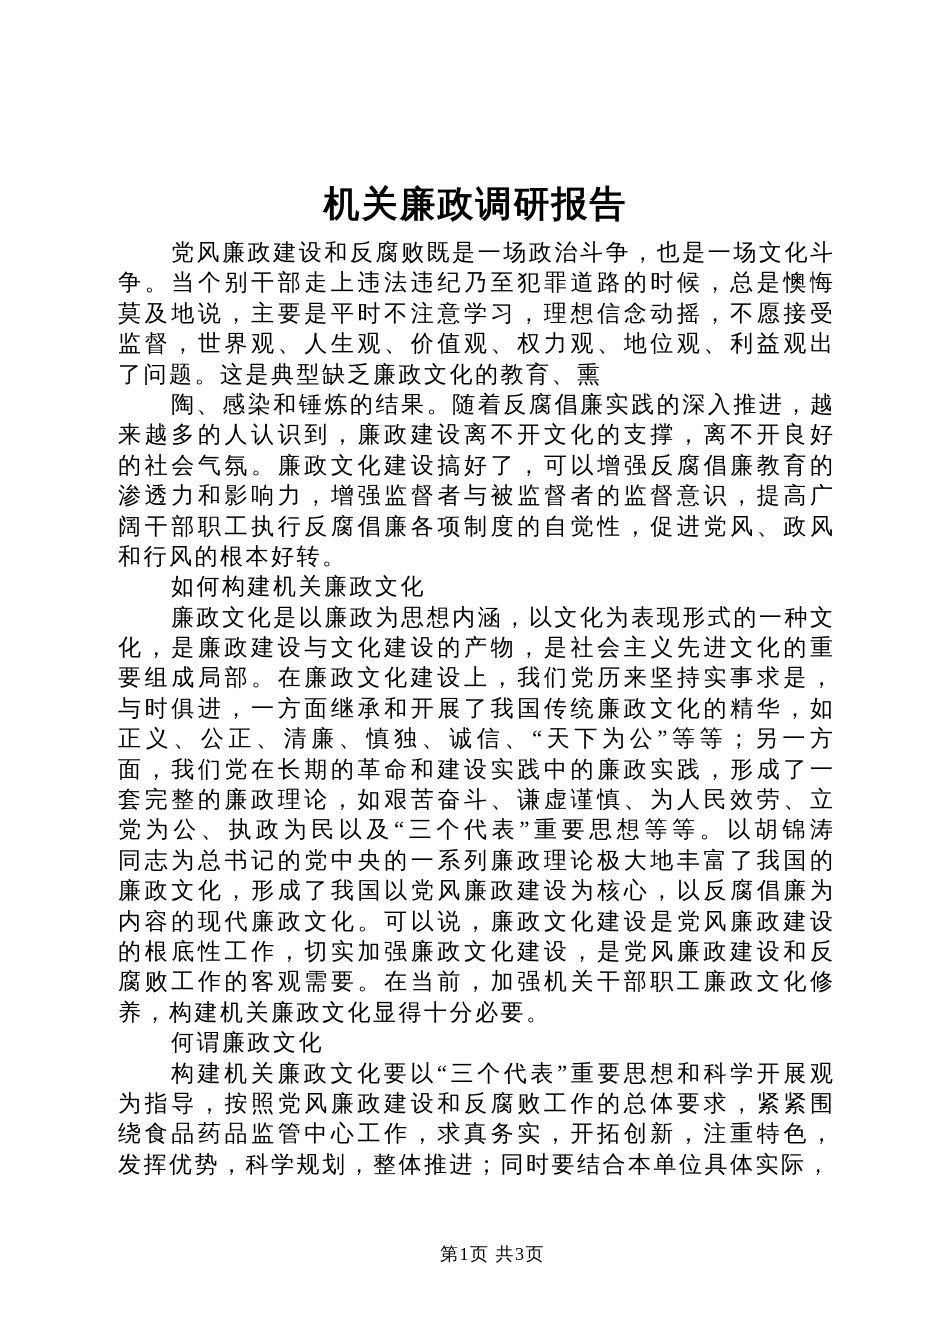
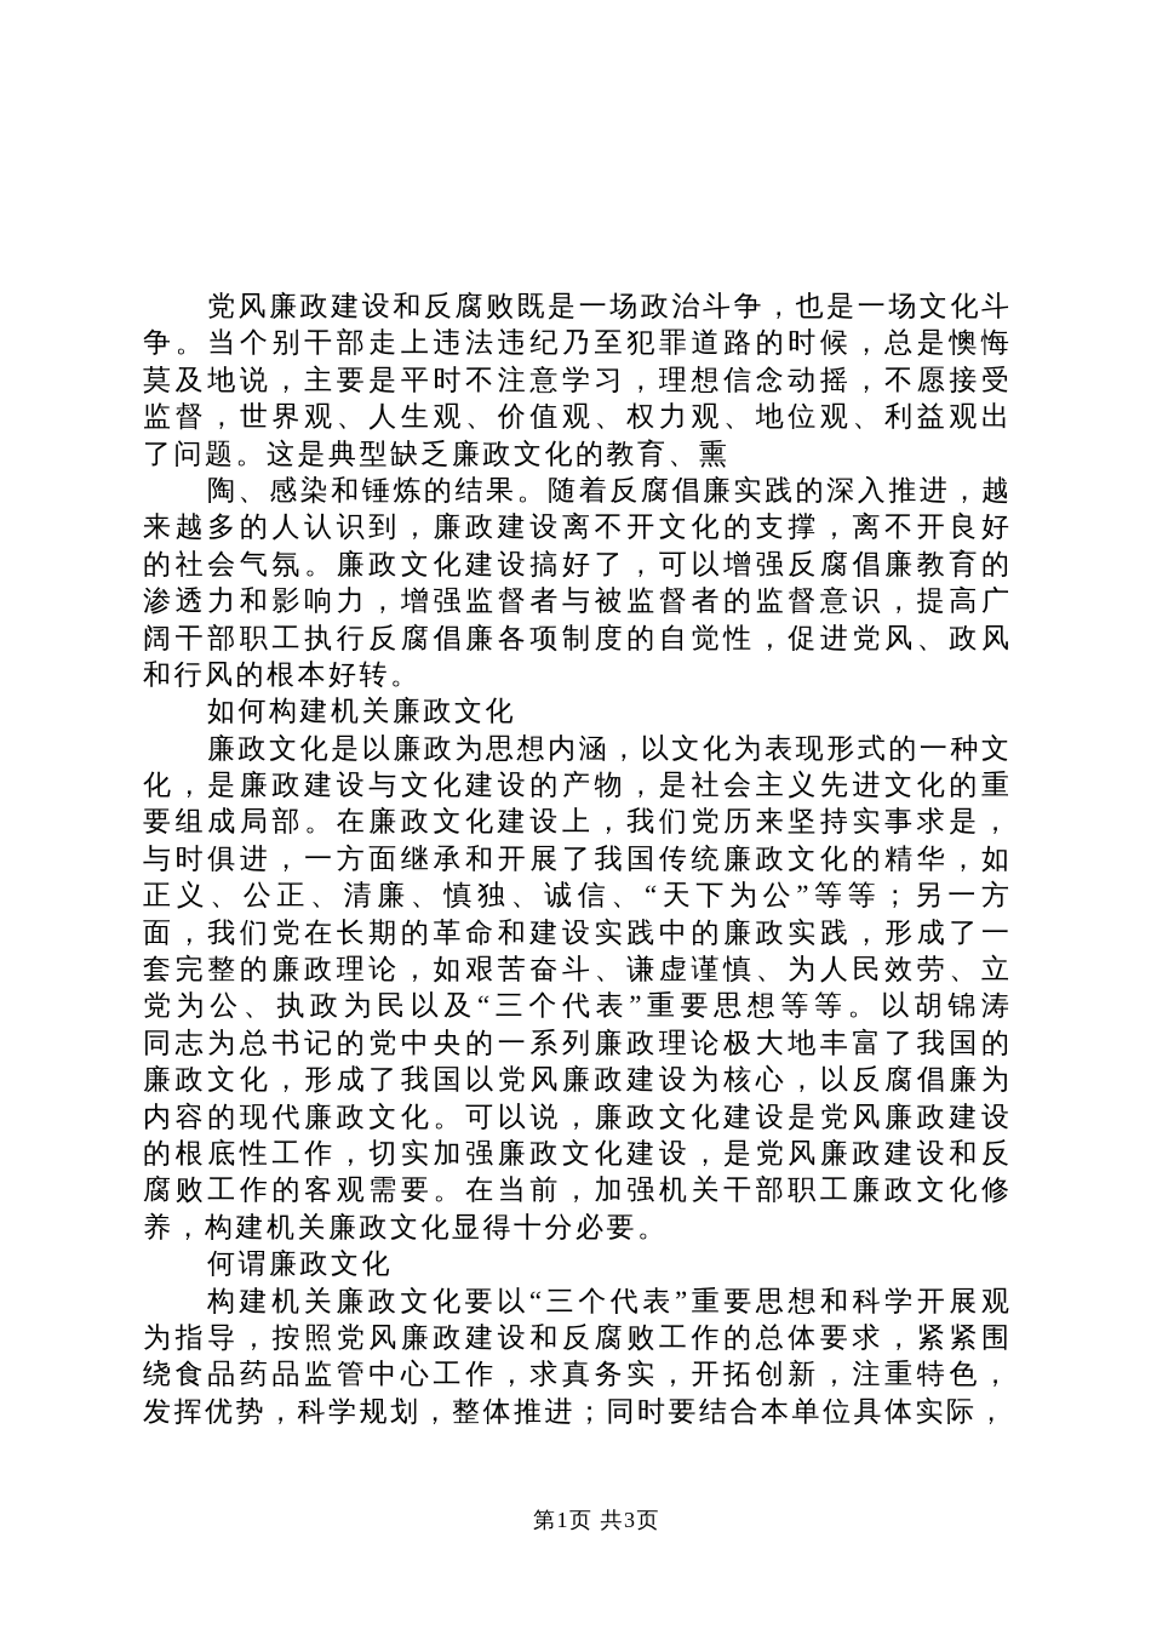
- 机关廉政调研报告
  党风廉政建设和反腐败既是一场政治斗争，也是一场文化斗
  争。当个别干部走上违法违纪乃至犯罪道路的时候，总是懊悔
  莫及地说，主要是平时不注意学习，理想信念动摇，不愿接受
  监督，世界观、人生观、价值观、权力观、地位观、利益观出
  了问题。这是典型缺乏廉政文化的教育、熏
  陶、感染和锤炼的结果。随着反腐倡廉实践的深入推进，越
  来越多的人认识到，廉政建设离不开文化的支撑，离不开良好
  的社会气氛。廉政文化建设搞好了，可以增强反腐倡廉教育的
  渗透力和影响力，增强监督者与被监督者的监督意识，提高广
  阔干部职工执行反腐倡廉各项制度的自觉性，促进党风、政风
  和行风的根本好转。
  如何构建机关廉政文化
  廉政文化是以廉政为思想内涵，以文化为表现形式的一种文
  化，是廉政建设与文化建设的产物，是社会主义先进文化的重
  要组成局部。在廉政文化建设上，我们党历来坚持实事求是，
  与时俱进，一方面继承和开展了我国传统廉政文化的精华，如
  正义、公正、清廉、慎独、诚信、“天下为公”等等；另一方
  面，我们党在长期的革命和建设实践中的廉政实践，形成了一
  套完整的廉政理论，如艰苦奋斗、谦虚谨慎、为人民效劳、立
  党为公、执政为民以及“三个代表”重要思想等等。以胡锦涛
  同志为总书记的党中央的一系列廉政理论极大地丰富了我国的
  廉政文化，形成了我国以党风廉政建设为核心，以反腐倡廉为
  内容的现代廉政文化。可以说，廉政文化建设是党风廉政建设
  的根底性工作，切实加强廉政文化建设，是党风廉政建设和反
  腐败工作的客观需要。在当前，加强机关干部职工廉政文化修
  养，构建机关廉政文化显得十分必要。
  何谓廉政文化
  构建机关廉政文化要以“三个代表”重要思想和科学开展观
  为指导，按照党风廉政建设和反腐败工作的总体要求，紧紧围
  绕食品药品监管中心工作，求真务实，开拓创新，注重特色，
  发挥优势，科学规划，整体推进；同时要结合本单位具体实际，
  第1页 共3页
